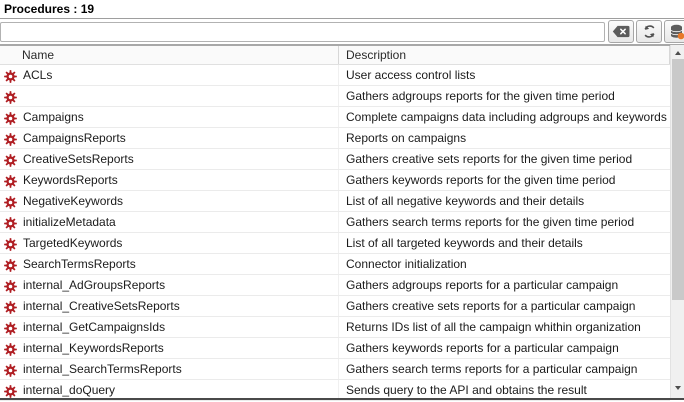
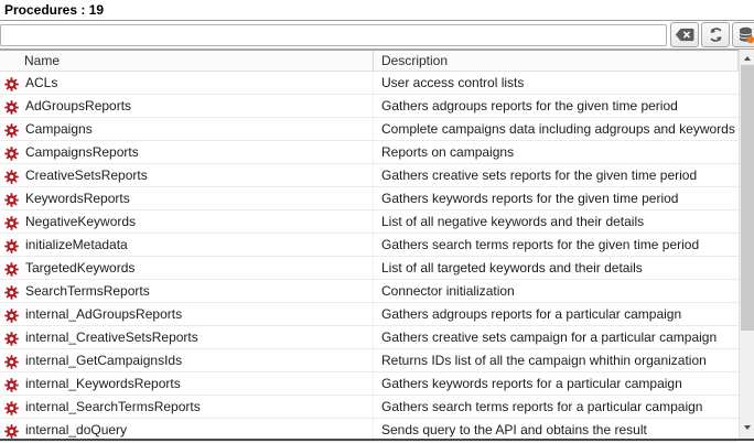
  Procedures : 19
  Name
  Description
  ACLs
  User access control lists
+ AdGroupsReports
  Gathers adgroups reports for the given time period
  Campaigns
  Complete campaigns data including adgroups and keywords
  CampaignsReports
  Reports on campaigns
  CreativeSetsReports
  Gathers creative sets reports for the given time period
  KeywordsReports
  Gathers keywords reports for the given time period
  NegativeKeywords
  List of all negative keywords and their details
  initializeMetadata
  Gathers search terms reports for the given time period
  TargetedKeywords
  List of all targeted keywords and their details
  SearchTermsReports
  Connector initialization
  internal_AdGroupsReports
  Gathers adgroups reports for a particular campaign
  internal_CreativeSetsReports
- Gathers creative sets reports for a particular campaign
+ Gathers creative sets campaign for a particular campaign
  internal_GetCampaignsIds
  Returns IDs list of all the campaign whithin organization
  internal_KeywordsReports
  Gathers keywords reports for a particular campaign
  internal_SearchTermsReports
  Gathers search terms reports for a particular campaign
  internal_doQuery
  Sends query to the API and obtains the result
